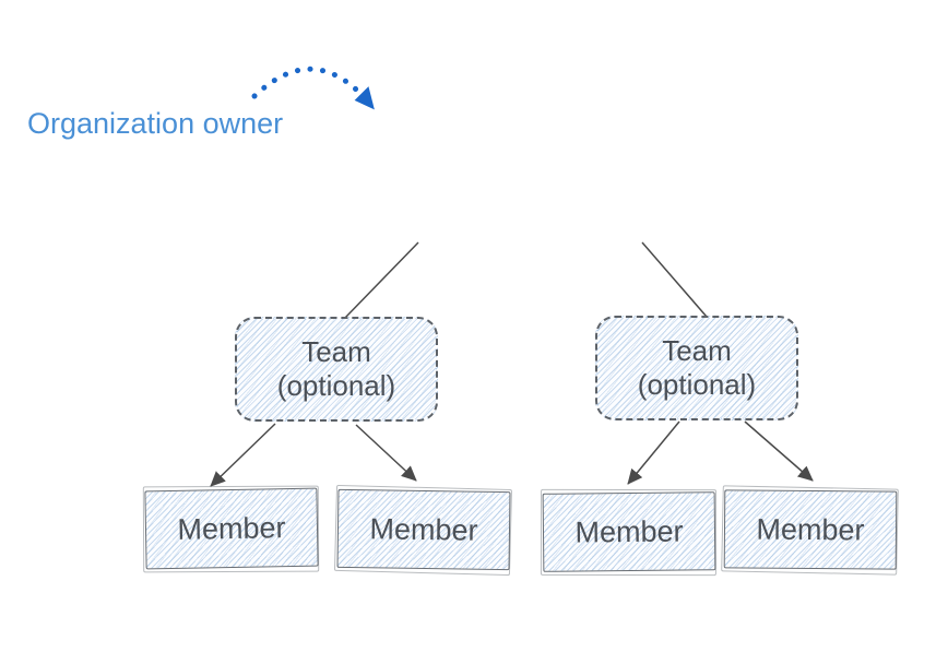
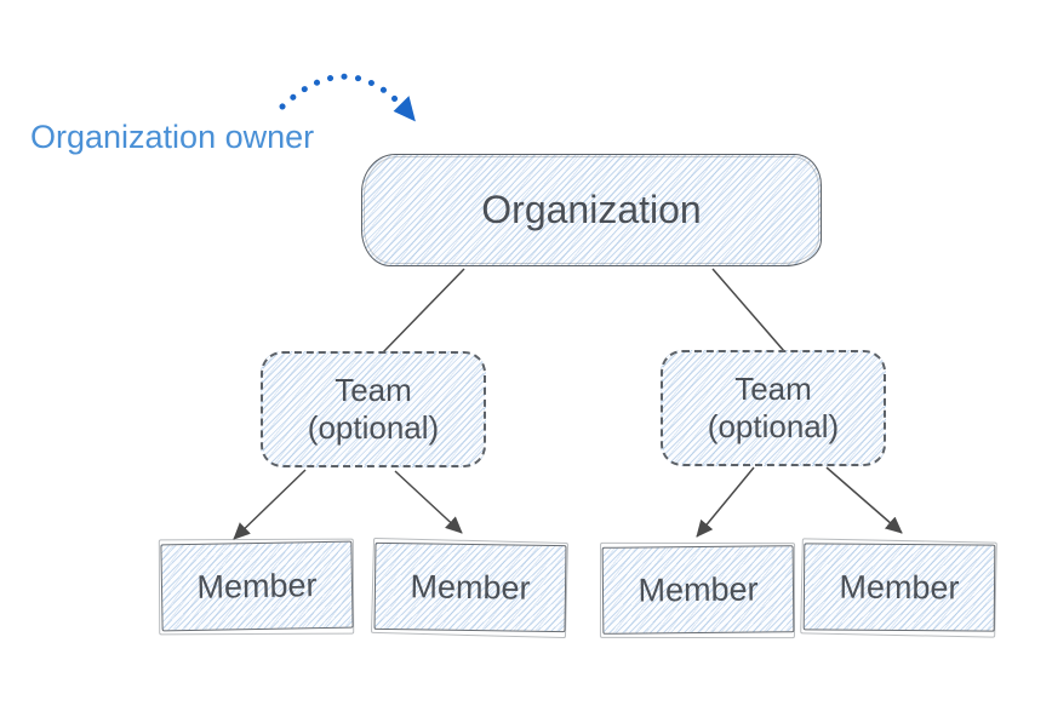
  Organization owner
+ Organization
  Team
  (optional)
  Team
  (optional)
  Member
  Member
  Member
  Member
